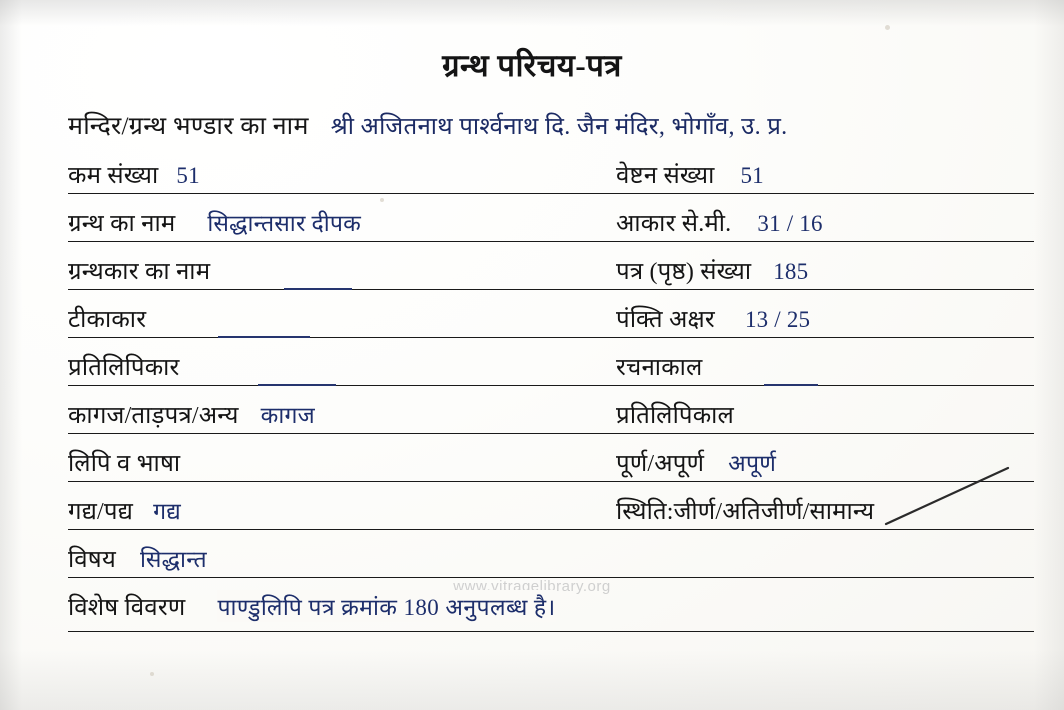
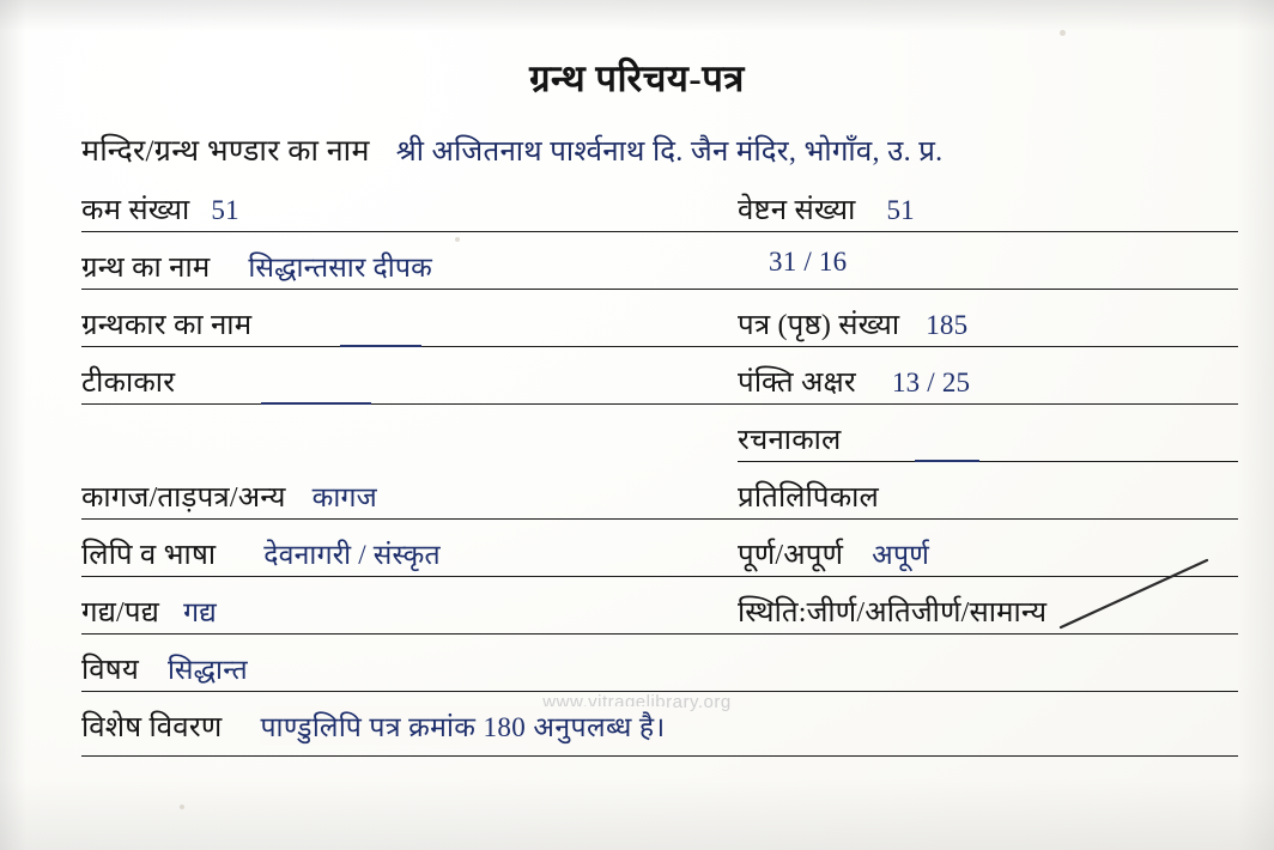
  ग्रन्थ परिचय-पत्र
  मन्दिर/ग्रन्थ भण्डार का नाम
  श्री अजितनाथ पार्श्वनाथ दि. जैन मंदिर, भोगाँव, उ. प्र.
  कम संख्या
  51
  वेष्टन संख्या
  51
  ग्रन्थ का नाम
  सिद्धान्तसार दीपक
- आकार से.मी.
  31 / 16
  ग्रन्थकार का नाम
  पत्र (पृष्ठ) संख्या
  185
  टीकाकार
  पंक्ति अक्षर
  13 / 25
- प्रतिलिपिकार
  रचनाकाल
  कागज/ताड़पत्र/अन्य
  कागज
  प्रतिलिपिकाल
  लिपि व भाषा
+ देवनागरी / संस्कृत
  पूर्ण/अपूर्ण
  अपूर्ण
  गद्य/पद्य
  गद्य
  स्थिति:जीर्ण/अतिजीर्ण/सामान्य
  विषय
  सिद्धान्त
  विशेष विवरण
  पाण्डुलिपि पत्र क्रमांक 180 अनुपलब्ध है।
  www.vitragelibrary.org
